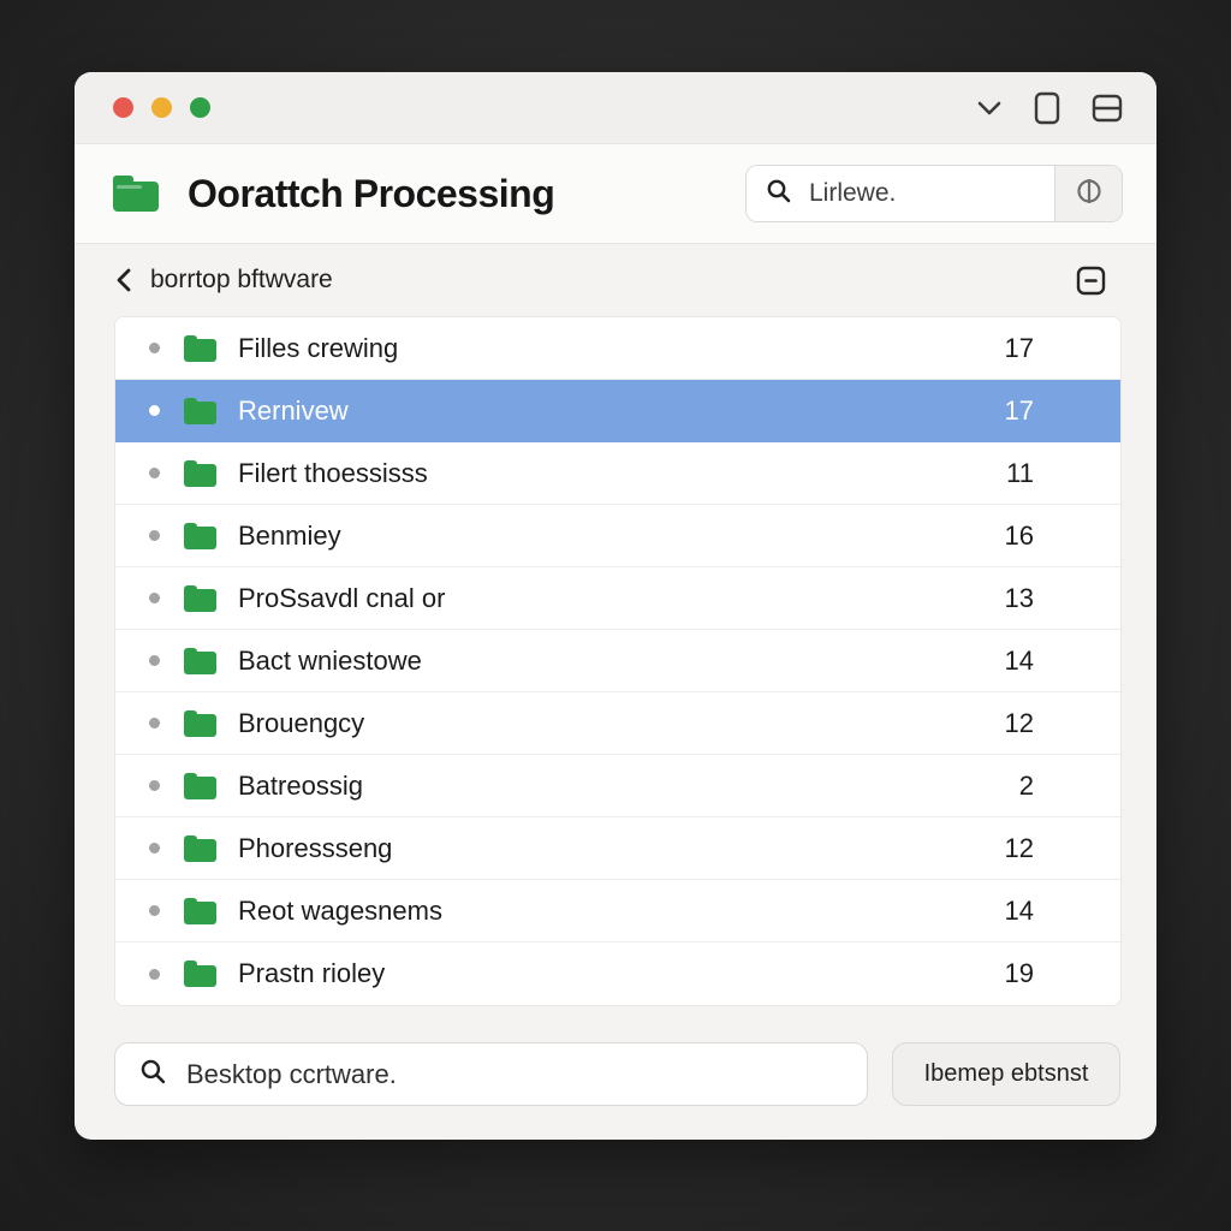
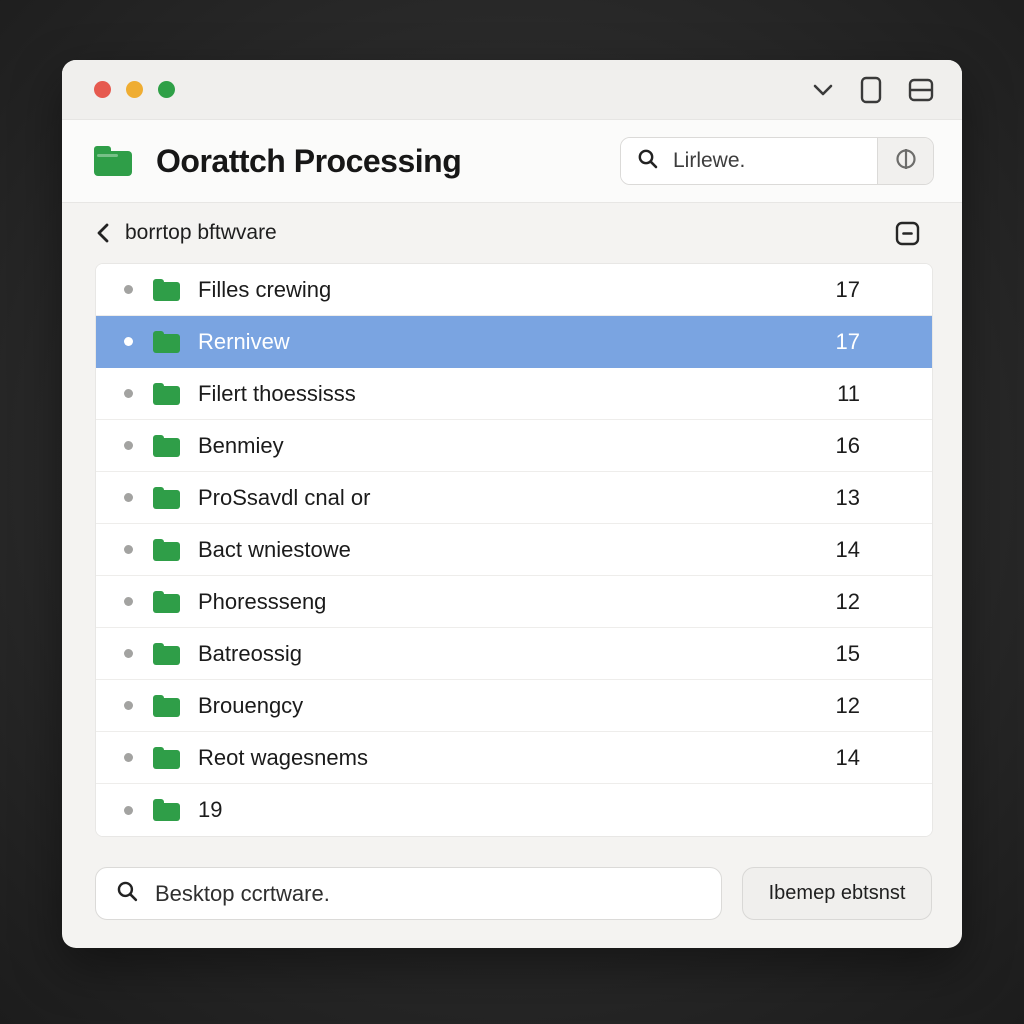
  Oorattch Processing
  Lirlewe.
  borrtop bftwvare
  Filles crewing
  17
  Rernivew
  17
  Filert thoessisss
  11
  Benmiey
  16
  ProSsavdl cnal or
  13
  Bact wniestowe
  14
- Brouengcy
+ Phoressseng
  12
  Batreossig
- 2
+ 15
- Phoressseng
+ Brouengcy
  12
  Reot wagesnems
  14
- Prastn rioley
  19
  Besktop ccrtware.
  Ibemep ebtsnst
